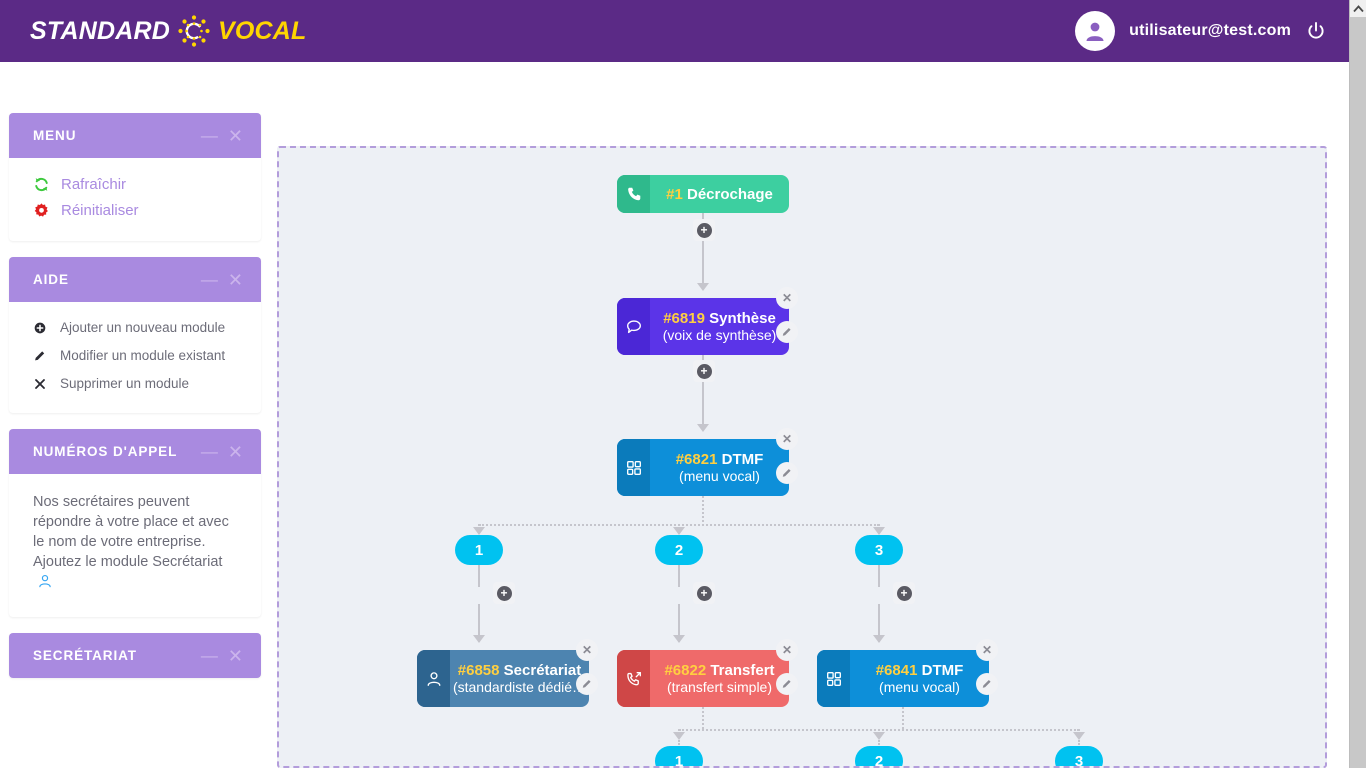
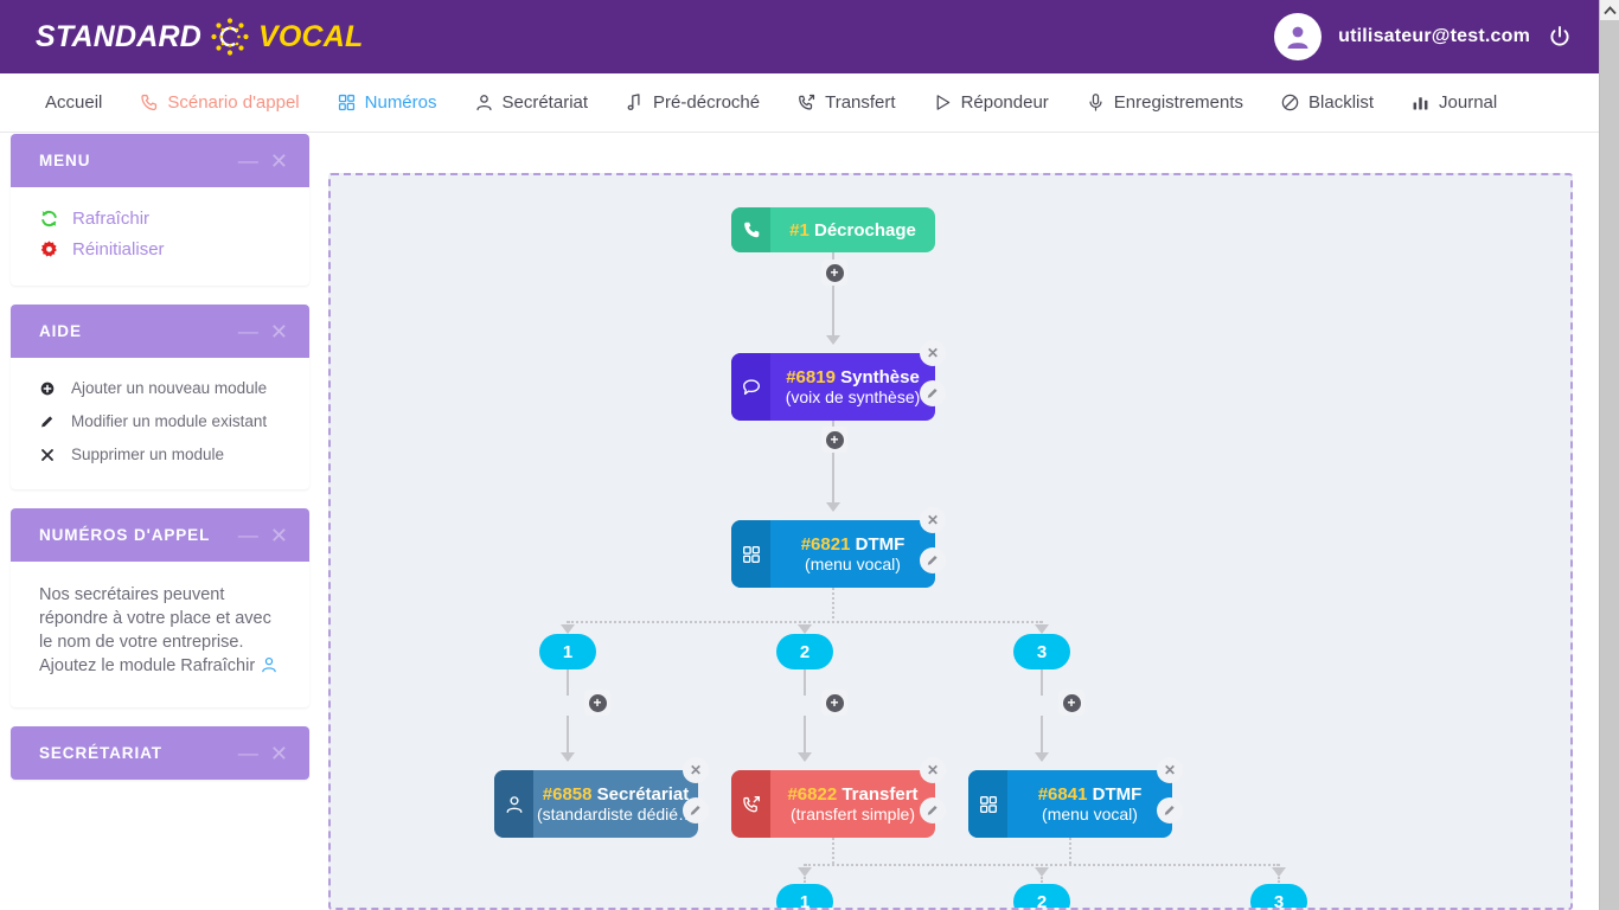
  STANDARD
  VOCAL
  utilisateur@test.com
+ Accueil
+ Scénario d'appel
+ Numéros
+ Secrétariat
+ Pré-décroché
+ Transfert
+ Répondeur
+ Enregistrements
+ Blacklist
+ Journal
  MENU
  —
  ✕
  Rafraîchir
  Réinitialiser
  AIDE
  —
  ✕
  Ajouter un nouveau module
  Modifier un module existant
  Supprimer un module
  NUMÉROS D'APPEL
  —
  ✕
- Nos secrétaires peuvent répondre à votre place et avec le nom de votre entreprise. Ajoutez le module Secrétariat
+ Nos secrétaires peuvent répondre à votre place et avec le nom de votre entreprise. Ajoutez le module Rafraîchir
  SECRÉTARIAT
  —
  ✕
  #1 Décrochage
  #6819 Synthèse
  (voix de synthèse)
  ✕
  #6821 DTMF
  (menu vocal)
  ✕
  #6858 Secrétariat
  (standardiste dédié
  ✕
  #6822 Transfert
  (transfert simple)
  ✕
  #6841 DTMF
  (menu vocal)
  ✕
  +
  +
  +
  +
  +
  1
  2
  3
  1
  2
  3
